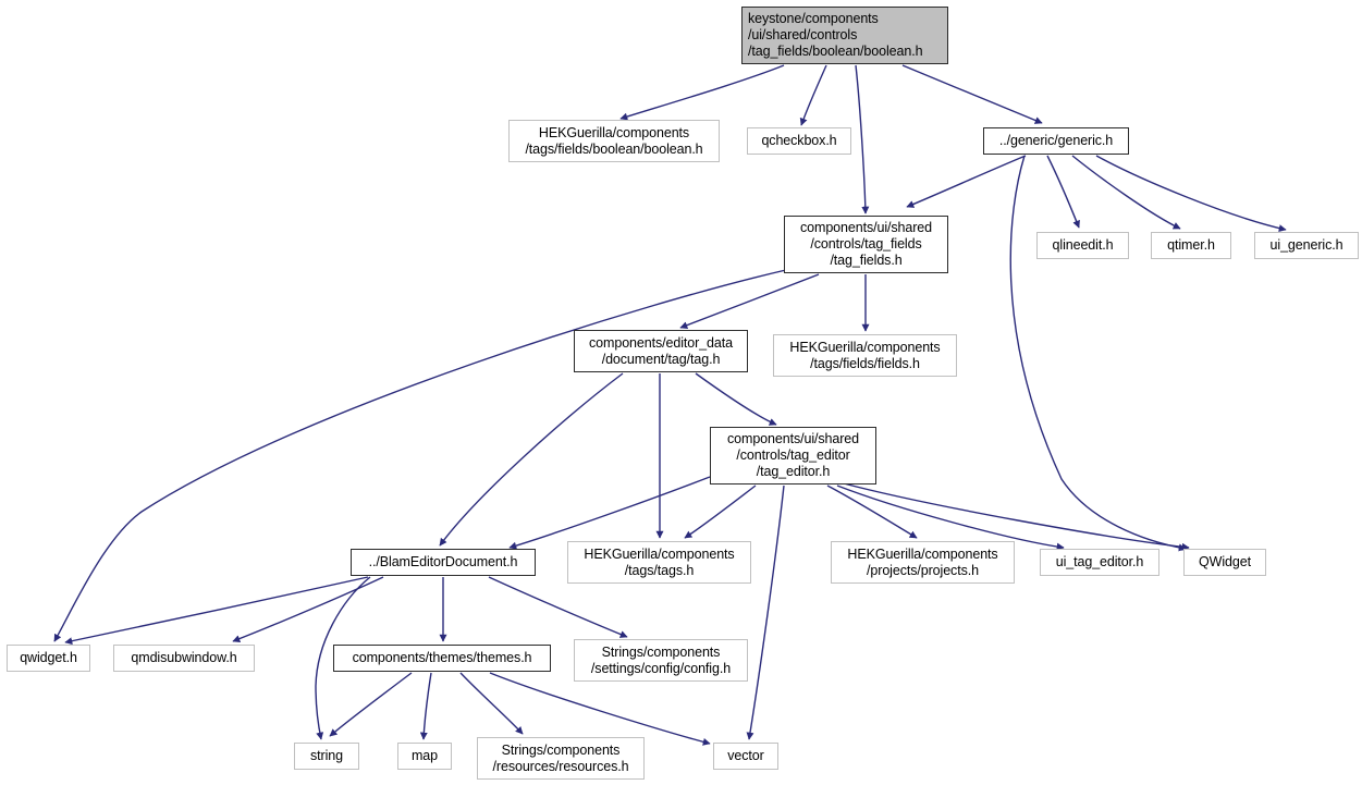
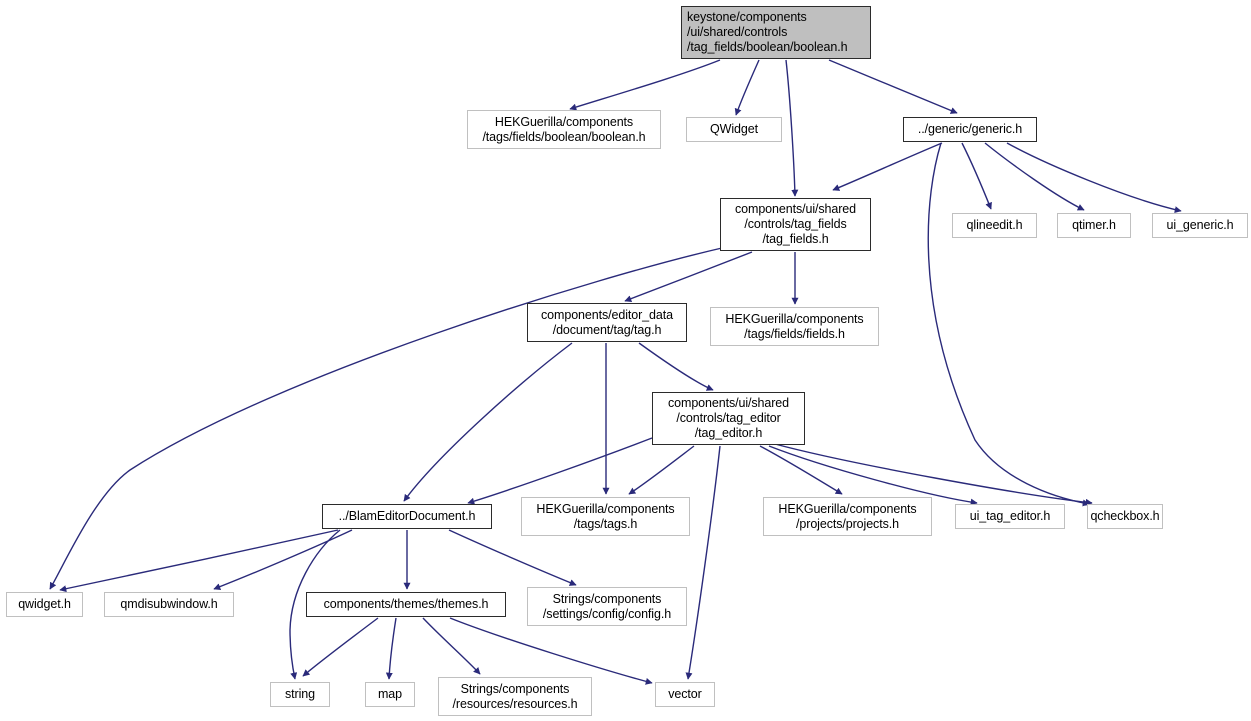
  keystone/components
  /ui/shared/controls
  /tag_fields/boolean/boolean.h
  HEKGuerilla/components
  /tags/fields/boolean/boolean.h
- qcheckbox.h
+ QWidget
  ../generic/generic.h
  qlineedit.h
  qtimer.h
  ui_generic.h
  components/ui/shared
  /controls/tag_fields
  /tag_fields.h
  components/editor_data
  /document/tag/tag.h
  HEKGuerilla/components
  /tags/fields/fields.h
  components/ui/shared
  /controls/tag_editor
  /tag_editor.h
  ../BlamEditorDocument.h
  HEKGuerilla/components
  /tags/tags.h
  HEKGuerilla/components
  /projects/projects.h
  ui_tag_editor.h
- QWidget
+ qcheckbox.h
  qwidget.h
  qmdisubwindow.h
  components/themes/themes.h
  Strings/components
  /settings/config/config.h
  string
  map
  Strings/components
  /resources/resources.h
  vector
